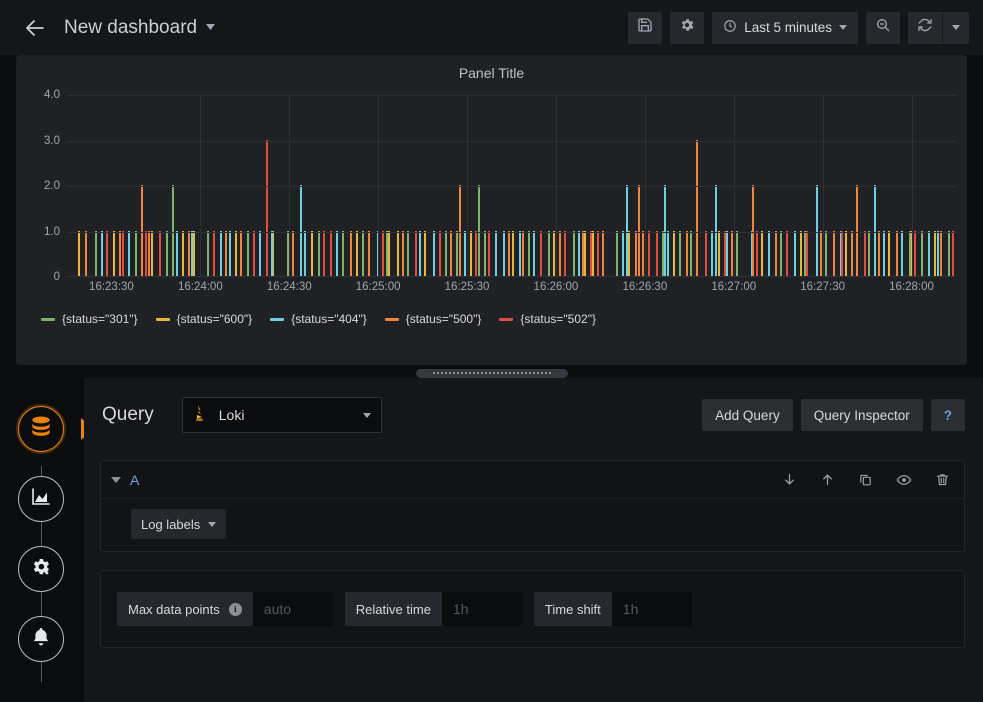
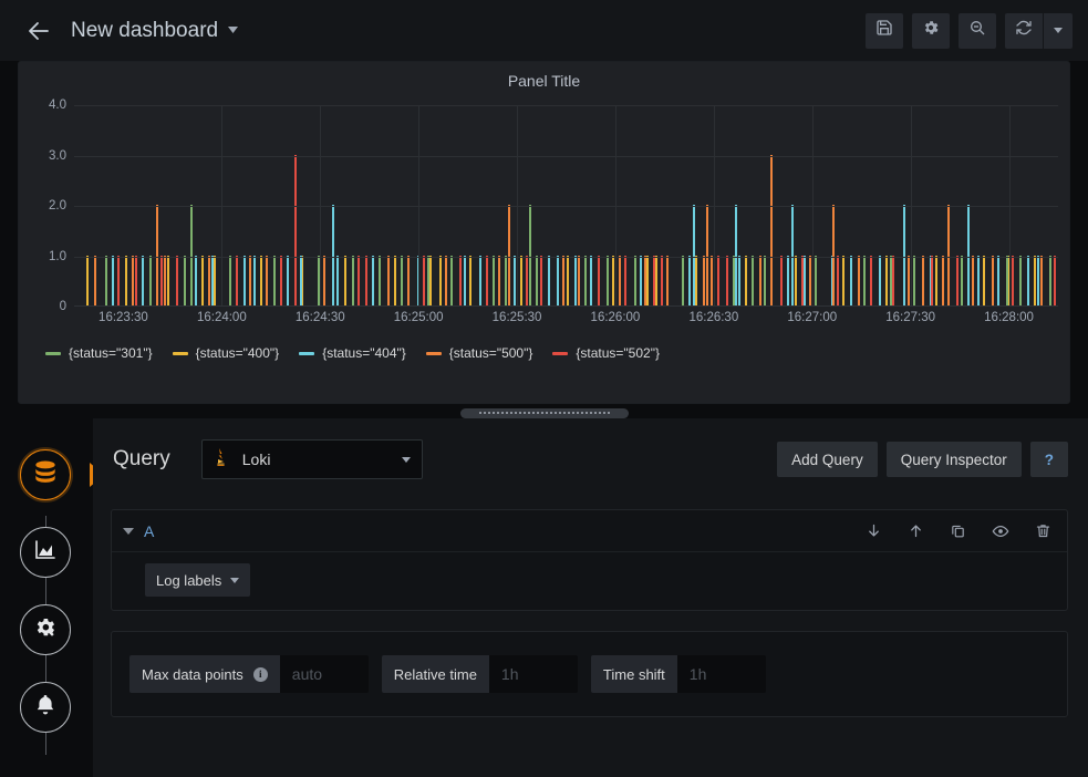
  New dashboard
- Last 5 minutes
  Panel Title
  0
  1.0
  2.0
  3.0
  4.0
  16:23:30
  16:24:00
  16:24:30
  16:25:00
  16:25:30
  16:26:00
  16:26:30
  16:27:00
  16:27:30
  16:28:00
  {status="301"}
- {status="600"}
+ {status="400"}
  {status="404"}
  {status="500"}
  {status="502"}
  Query
  Loki
  Add Query
  Query Inspector
  ?
  A
  Log labels
  Max data points
  i
  auto
  Relative time
  1h
  Time shift
  1h
